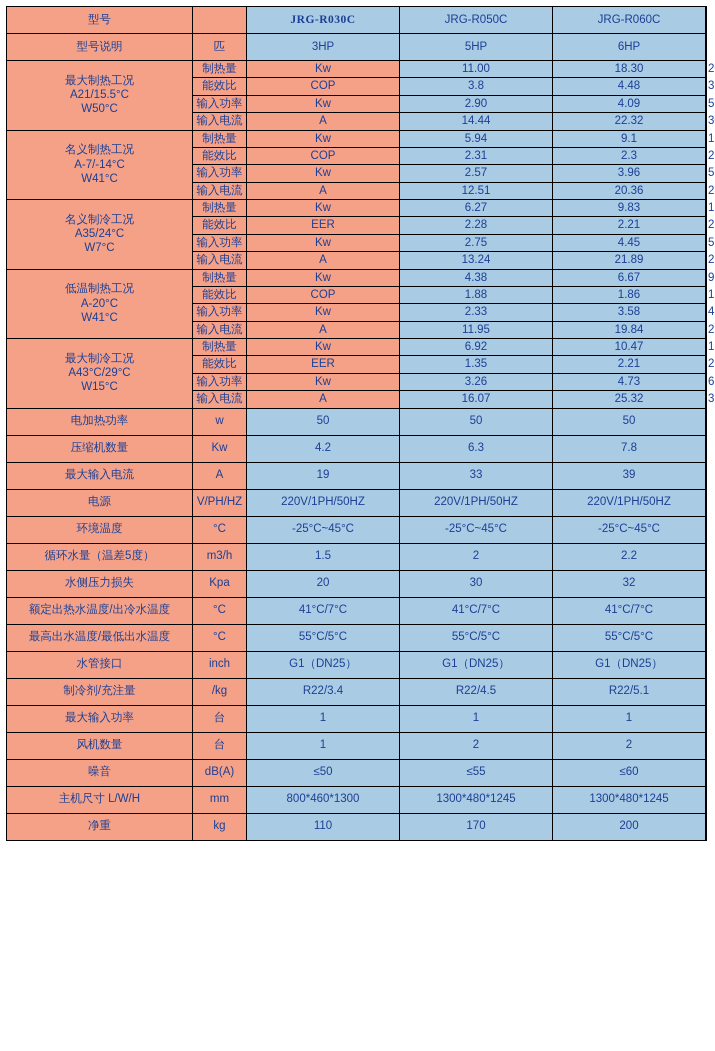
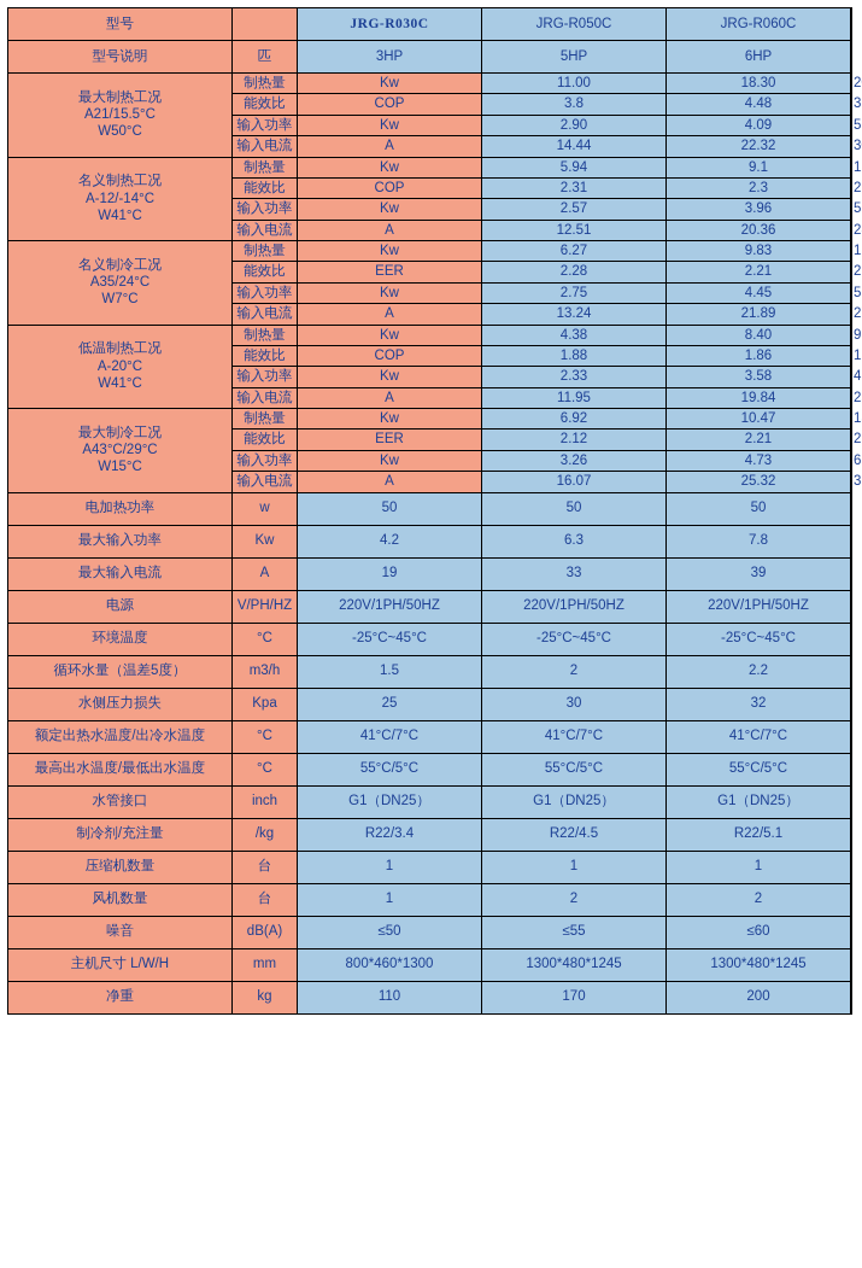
  型号		JRG-R030C	JRG-R050C	JRG-R060C
  型号说明	匹	3HP	5HP	6HP
  最大制热工况 A21/15.5°C W50°C	制热量	Kw	11.00	18.30	2
  能效比	COP	3.8	4.48	3
  输入功率	Kw	2.90	4.09	5
  输入电流	A	14.44	22.32	3
- 名义制热工况 A-7/-14°C W41°C	制热量	Kw	5.94	9.1	1
+ 名义制热工况 A-12/-14°C W41°C	制热量	Kw	5.94	9.1	1
  能效比	COP	2.31	2.3	2
  输入功率	Kw	2.57	3.96	5
  输入电流	A	12.51	20.36	2
  名义制冷工况 A35/24°C W7°C	制热量	Kw	6.27	9.83	1
  能效比	EER	2.28	2.21	2
  输入功率	Kw	2.75	4.45	5
  输入电流	A	13.24	21.89	2
- 低温制热工况 A-20°C W41°C	制热量	Kw	4.38	6.67	9
+ 低温制热工况 A-20°C W41°C	制热量	Kw	4.38	8.40	9
  能效比	COP	1.88	1.86	1
  输入功率	Kw	2.33	3.58	4
  输入电流	A	11.95	19.84	2
  最大制冷工况 A43°C/29°C W15°C	制热量	Kw	6.92	10.47	1
- 能效比	EER	1.35	2.21	2
+ 能效比	EER	2.12	2.21	2
  输入功率	Kw	3.26	4.73	6
  输入电流	A	16.07	25.32	3
  电加热功率	w	50	50	50
- 压缩机数量	Kw	4.2	6.3	7.8
+ 最大输入功率	Kw	4.2	6.3	7.8
  最大输入电流	A	19	33	39
  电源	V/PH/HZ	220V/1PH/50HZ	220V/1PH/50HZ	220V/1PH/50HZ
  环境温度	°C	-25°C~45°C	-25°C~45°C	-25°C~45°C
  循环水量（温差5度）	m3/h	1.5	2	2.2
- 水侧压力损失	Kpa	20	30	32
+ 水侧压力损失	Kpa	25	30	32
  额定出热水温度/出冷水温度	°C	41°C/7°C	41°C/7°C	41°C/7°C
  最高出水温度/最低出水温度	°C	55°C/5°C	55°C/5°C	55°C/5°C
  水管接口	inch	G1（DN25）	G1（DN25）	G1（DN25）
  制冷剂/充注量	/kg	R22/3.4	R22/4.5	R22/5.1
- 最大输入功率	台	1	1	1
+ 压缩机数量	台	1	1	1
  风机数量	台	1	2	2
  噪音	dB(A)	≤50	≤55	≤60
  主机尺寸 L/W/H	mm	800*460*1300	1300*480*1245	1300*480*1245
  净重	kg	110	170	200
